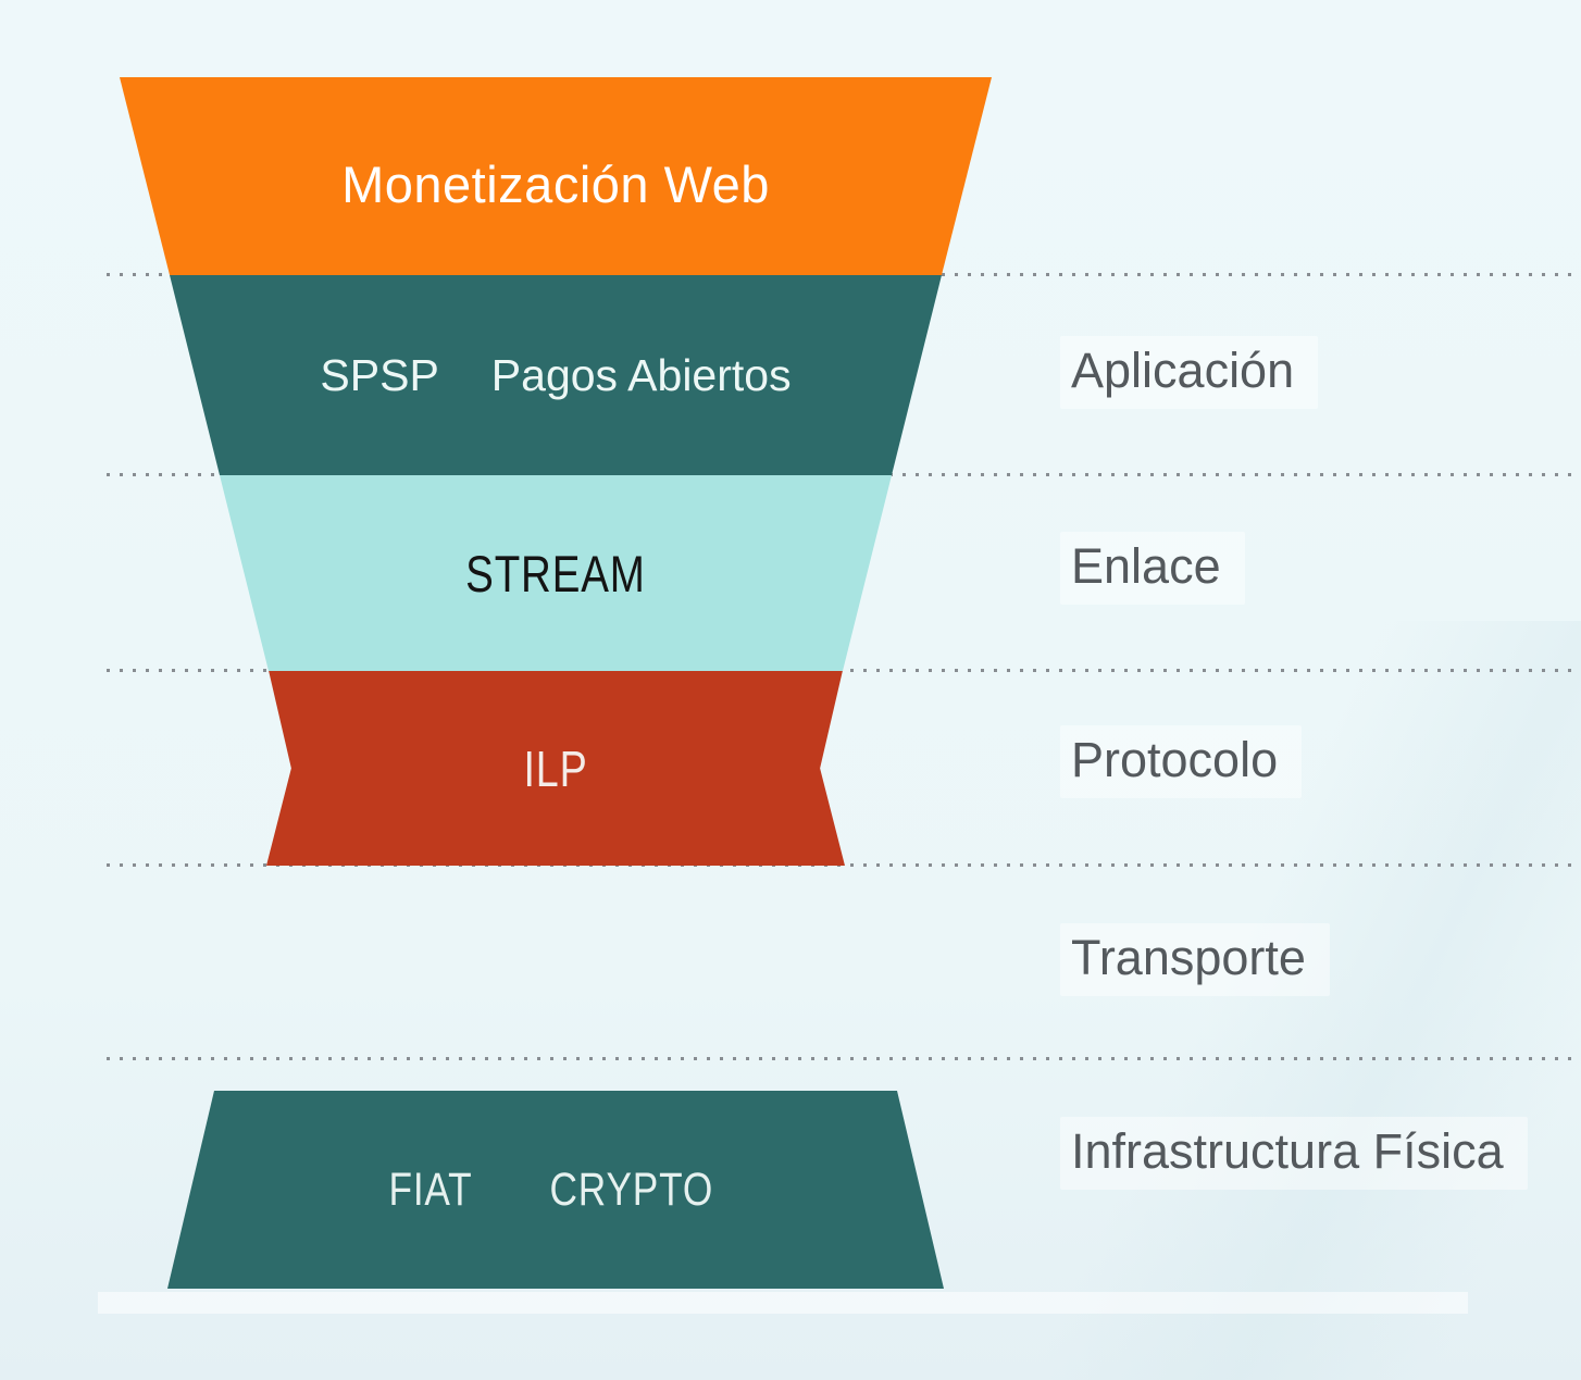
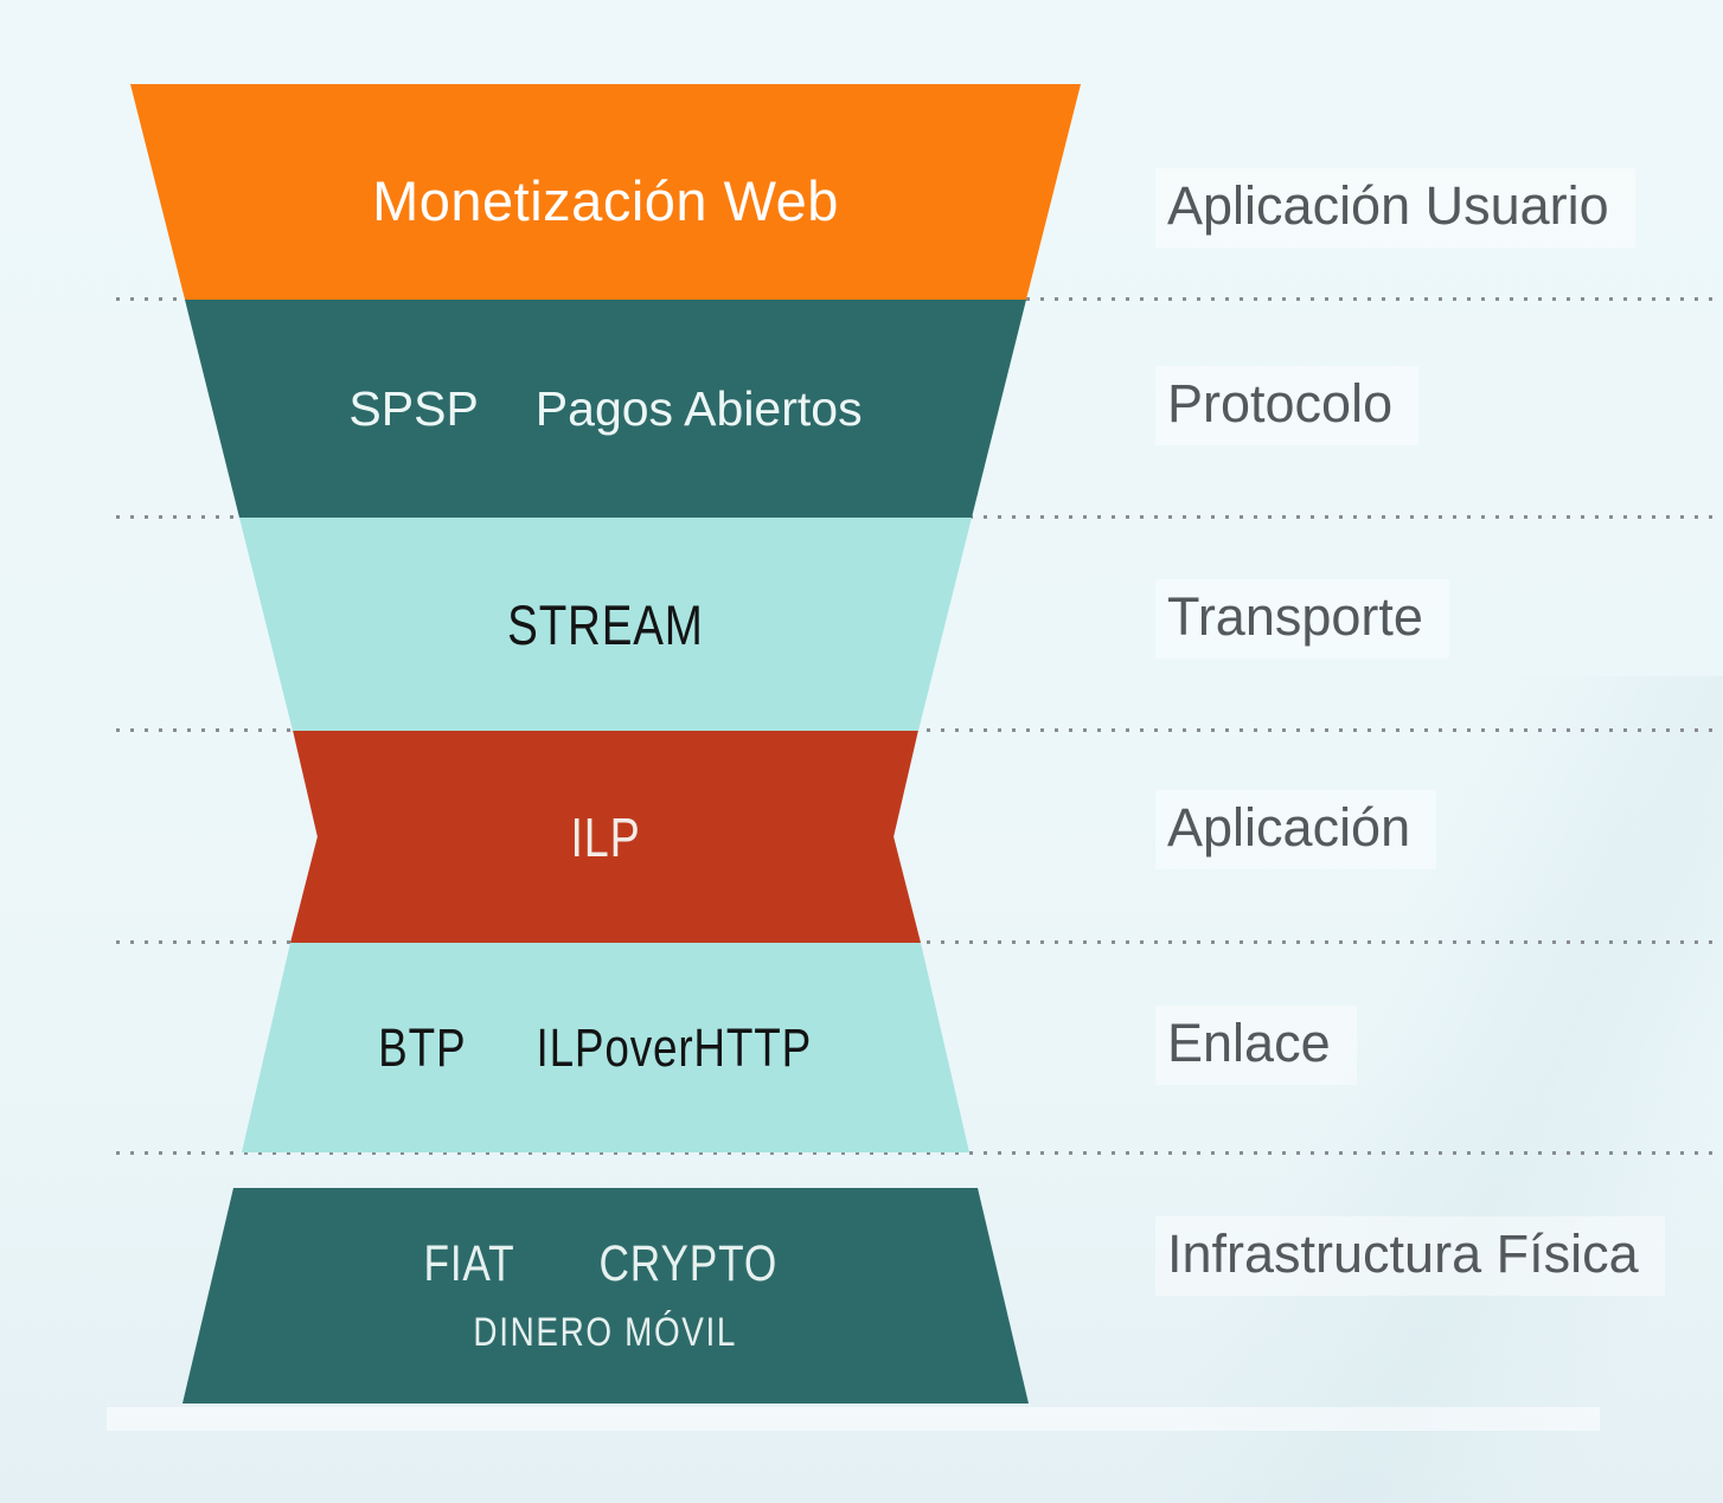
  Monetización Web
  SPSP
  Pagos Abiertos
  STREAM
  ILP
+ BTP
+ ILPoverHTTP
  FIAT
  CRYPTO
+ DINERO MÓVIL
+ Aplicación Usuario
- Aplicación
+ Protocolo
- Enlace
+ Transporte
- Protocolo
+ Aplicación
- Transporte
+ Enlace
  Infrastructura Física
